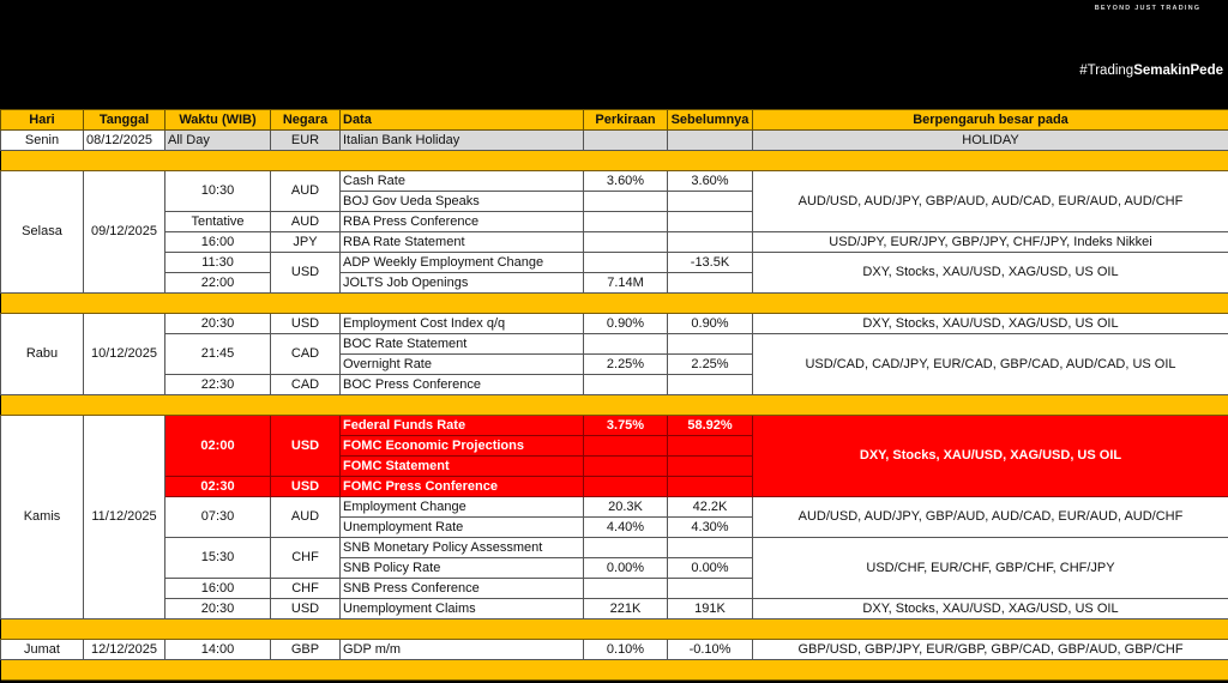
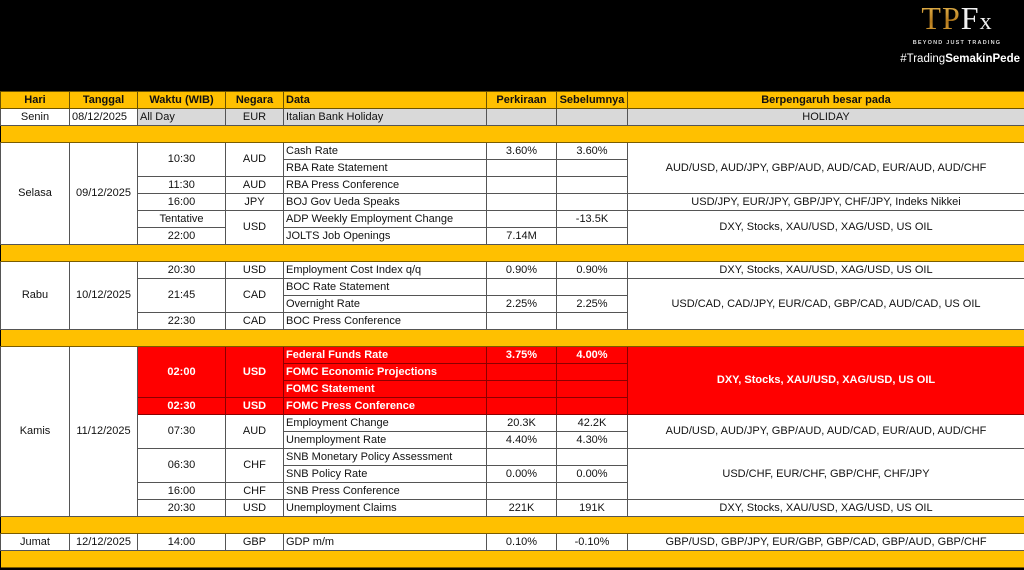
+ TPFx
  #TradingSemakinPede
  Hari	Tanggal	Waktu (WIB)	Negara	Data	Perkiraan	Sebelumnya	Berpengaruh besar pada
  Senin	08/12/2025	All Day	EUR	Italian Bank Holiday			HOLIDAY
  Selasa	09/12/2025	10:30	AUD	Cash Rate	3.60%	3.60%	AUD/USD, AUD/JPY, GBP/AUD, AUD/CAD, EUR/AUD, AUD/CHF
- BOJ Gov Ueda Speaks
+ RBA Rate Statement
- Tentative	AUD	RBA Press Conference
+ 11:30	AUD	RBA Press Conference
- 16:00	JPY	RBA Rate Statement			USD/JPY, EUR/JPY, GBP/JPY, CHF/JPY, Indeks Nikkei
+ 16:00	JPY	BOJ Gov Ueda Speaks			USD/JPY, EUR/JPY, GBP/JPY, CHF/JPY, Indeks Nikkei
- 11:30	USD	ADP Weekly Employment Change		-13.5K	DXY, Stocks, XAU/USD, XAG/USD, US OIL
+ Tentative	USD	ADP Weekly Employment Change		-13.5K	DXY, Stocks, XAU/USD, XAG/USD, US OIL
  22:00	JOLTS Job Openings	7.14M
  Rabu	10/12/2025	20:30	USD	Employment Cost Index q/q	0.90%	0.90%	DXY, Stocks, XAU/USD, XAG/USD, US OIL
  21:45	CAD	BOC Rate Statement			USD/CAD, CAD/JPY, EUR/CAD, GBP/CAD, AUD/CAD, US OIL
  Overnight Rate	2.25%	2.25%
  22:30	CAD	BOC Press Conference
- Kamis	11/12/2025	02:00	USD	Federal Funds Rate	3.75%	58.92%	DXY, Stocks, XAU/USD, XAG/USD, US OIL
+ Kamis	11/12/2025	02:00	USD	Federal Funds Rate	3.75%	4.00%	DXY, Stocks, XAU/USD, XAG/USD, US OIL
  FOMC Economic Projections
  FOMC Statement
  02:30	USD	FOMC Press Conference
  07:30	AUD	Employment Change	20.3K	42.2K	AUD/USD, AUD/JPY, GBP/AUD, AUD/CAD, EUR/AUD, AUD/CHF
  Unemployment Rate	4.40%	4.30%
- 15:30	CHF	SNB Monetary Policy Assessment			USD/CHF, EUR/CHF, GBP/CHF, CHF/JPY
+ 06:30	CHF	SNB Monetary Policy Assessment			USD/CHF, EUR/CHF, GBP/CHF, CHF/JPY
  SNB Policy Rate	0.00%	0.00%
  16:00	CHF	SNB Press Conference
  20:30	USD	Unemployment Claims	221K	191K	DXY, Stocks, XAU/USD, XAG/USD, US OIL
  Jumat	12/12/2025	14:00	GBP	GDP m/m	0.10%	-0.10%	GBP/USD, GBP/JPY, EUR/GBP, GBP/CAD, GBP/AUD, GBP/CHF
